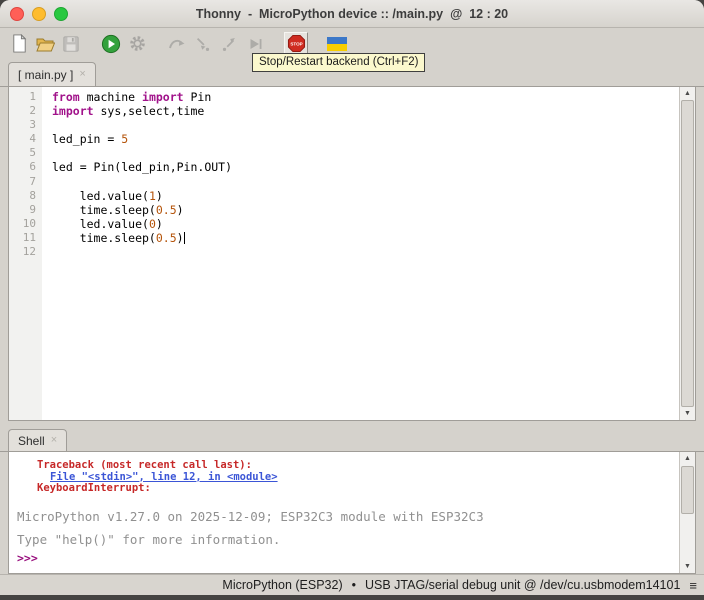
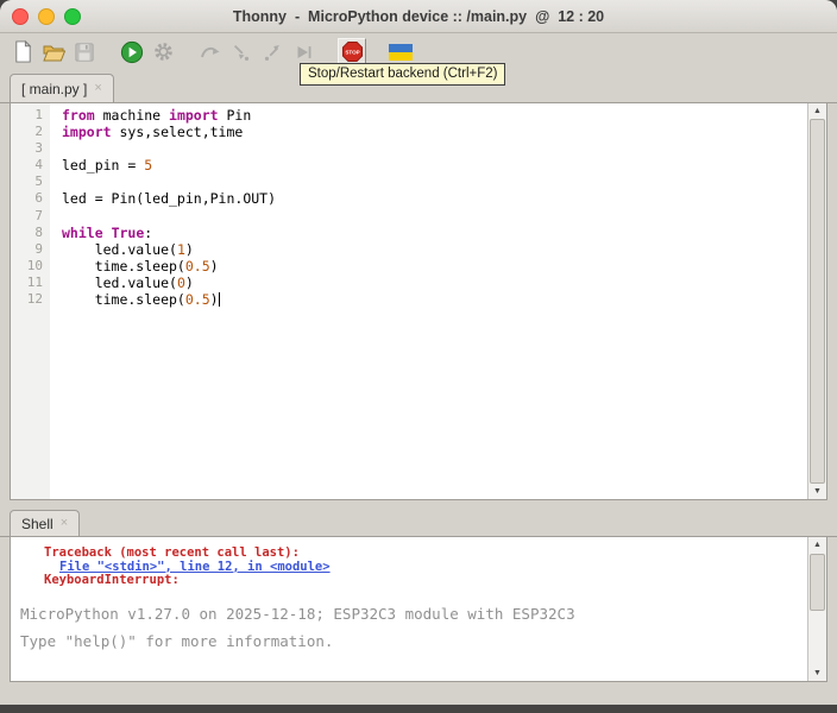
  Thonny - MicroPython device :: /main.py @ 12 : 20
  Stop/Restart backend (Ctrl+F2)
  [ main.py ]
  ×
  1
  2
  3
  4
  5
  6
  7
  8
  9
  10
  11
  12
  from machine import Pin
  import sys,select,time
  led_pin = 5
  led = Pin(led_pin,Pin.OUT)
+ while True:
  led.value(1)
  time.sleep(0.5)
  led.value(0)
  time.sleep(0.5)
  Shell
  ×
  Traceback (most recent call last):
  File "<stdin>", line 12, in <module>
  KeyboardInterrupt:
- MicroPython v1.27.0 on 2025-12-09; ESP32C3 module with ESP32C3
+ MicroPython v1.27.0 on 2025-12-18; ESP32C3 module with ESP32C3
  Type "help()" for more information.
- >>>
- MicroPython (ESP32)
- •
- USB JTAG/serial debug unit @ /dev/cu.usbmodem14101
- ≡
